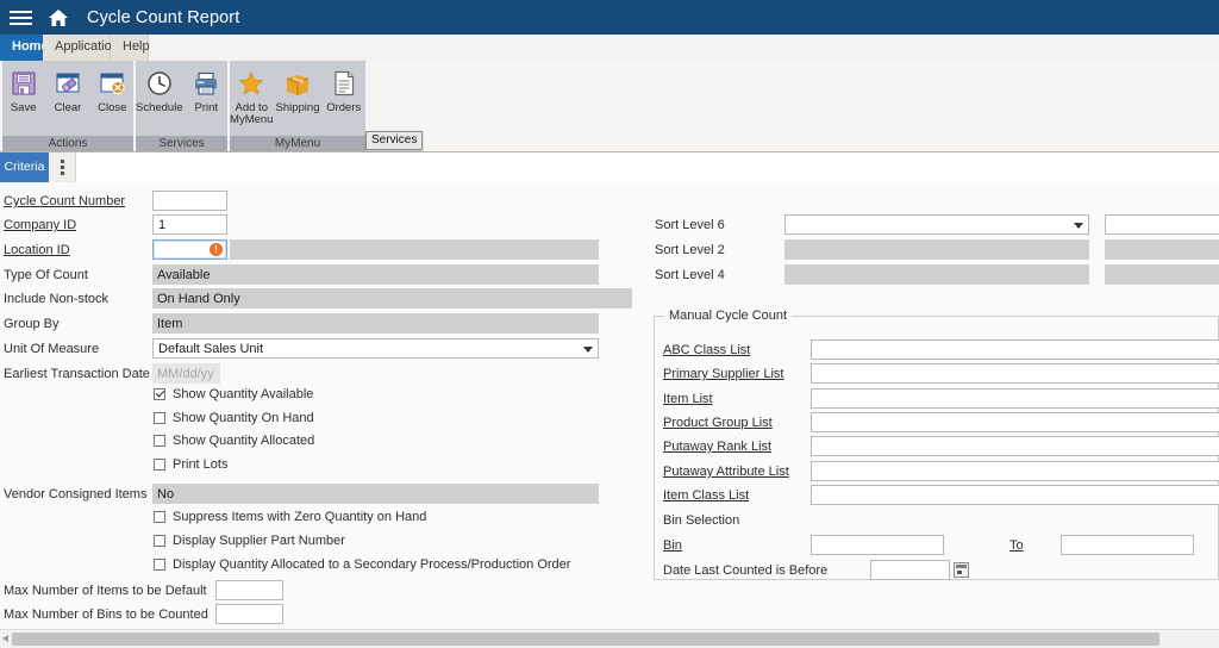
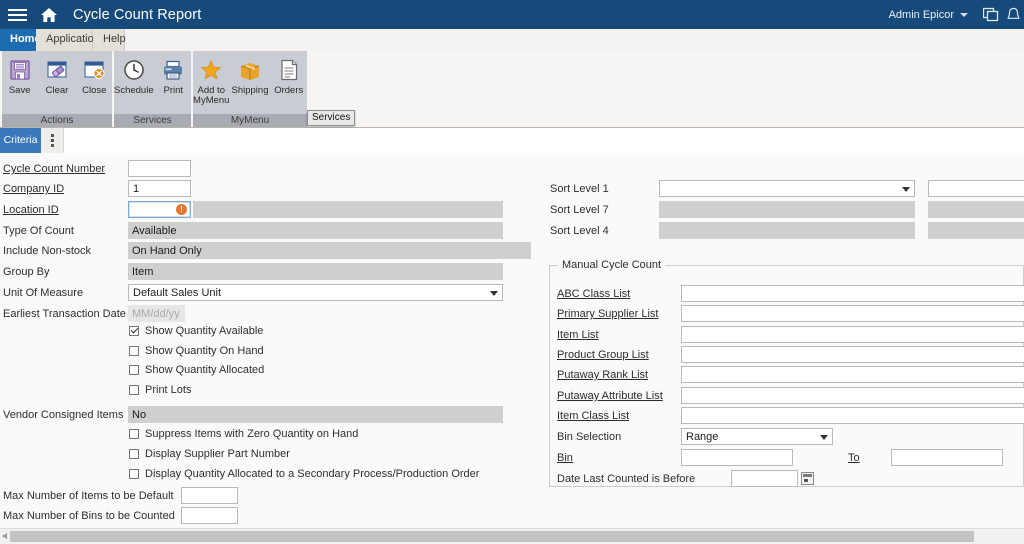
  Cycle Count Report
+ Admin Epicor
  Hom
  Applicatio
  Help
  Save
  Clear
  Close
  Actions
  Schedule
  Print
  Services
  Add to
  MyMenu
  Shipping
  Orders
  MyMenu
  Services
  Criteria
  Cycle Count Number
  Company ID
  1
  Location ID
  !
  Type Of Count
  Available
  Include Non-stock
  On Hand Only
  Group By
  Item
  Unit Of Measure
  Default Sales Unit
  Earliest Transaction Date
  MM/dd/yy
  Show Quantity Available
  Show Quantity On Hand
  Show Quantity Allocated
  Print Lots
  Vendor Consigned Items
  No
  Suppress Items with Zero Quantity on Hand
  Display Supplier Part Number
  Display Quantity Allocated to a Secondary Process/Production Order
  Max Number of Items to be Default
  Max Number of Bins to be Counted
- Sort Level 6
+ Sort Level 1
- Sort Level 2
+ Sort Level 7
  Sort Level 4
  Manual Cycle Count
  ABC Class List
  Primary Supplier List
  Item List
  Product Group List
  Putaway Rank List
  Putaway Attribute List
  Item Class List
  Bin Selection
+ Range
  Bin
  To
  Date Last Counted is Before
